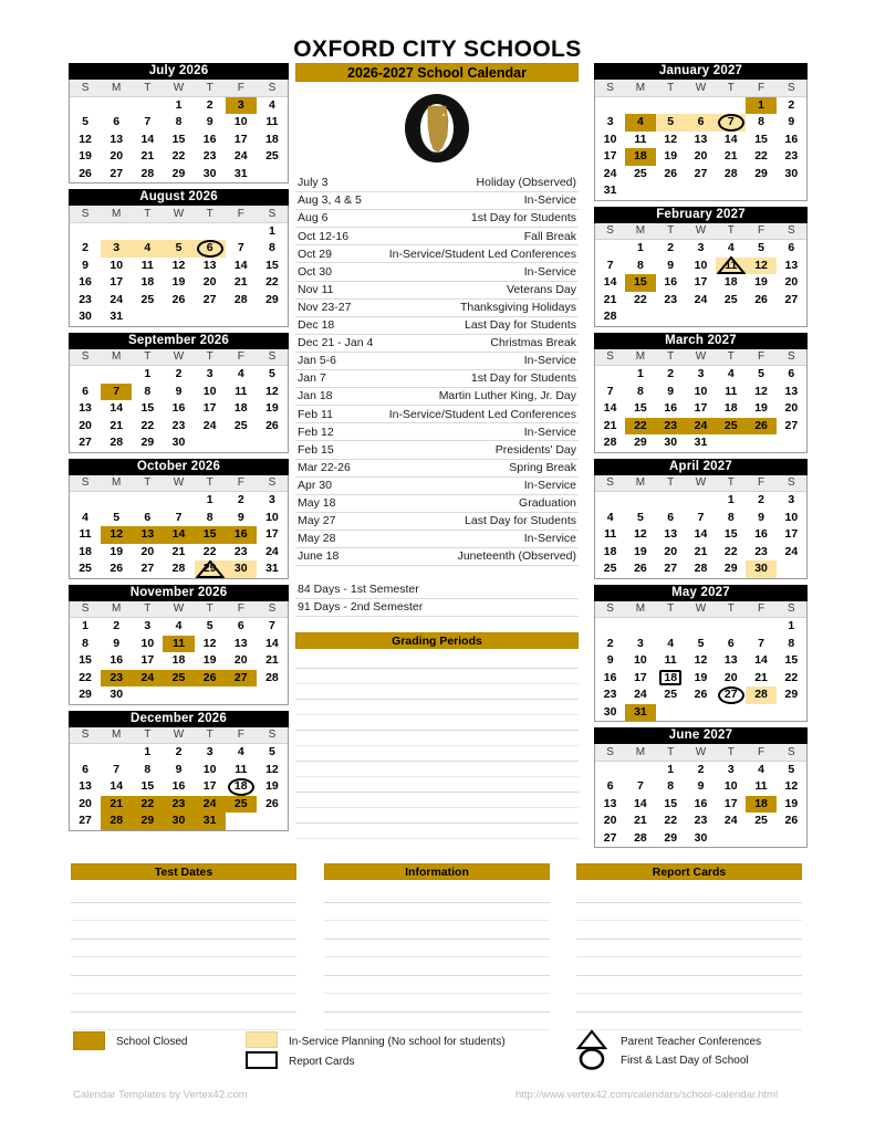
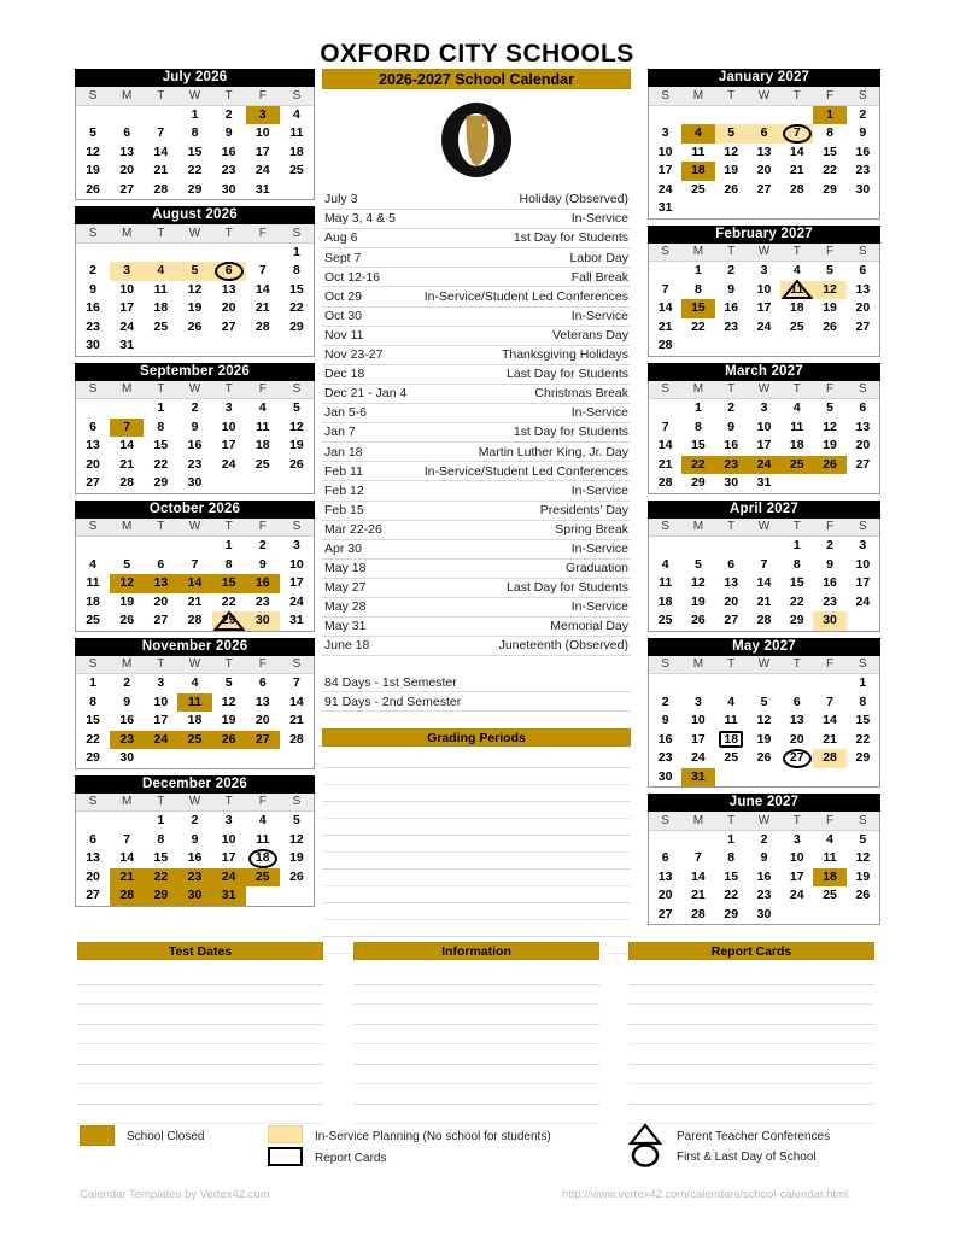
  OXFORD CITY SCHOOLS
  July 2026
  S	M	T	W	T	F	S
  			1	2	3	4
  5	6	7	8	9	10	11
  12	13	14	15	16	17	18
  19	20	21	22	23	24	25
  26	27	28	29	30	31
  August 2026
  S	M	T	W	T	F	S
  						1
  2	3	4	5	6	7	8
  9	10	11	12	13	14	15
  16	17	18	19	20	21	22
  23	24	25	26	27	28	29
  30	31
  September 2026
  S	M	T	W	T	F	S
  		1	2	3	4	5
  6	7	8	9	10	11	12
  13	14	15	16	17	18	19
  20	21	22	23	24	25	26
  27	28	29	30
  October 2026
  S	M	T	W	T	F	S
  				1	2	3
  4	5	6	7	8	9	10
  11	12	13	14	15	16	17
  18	19	20	21	22	23	24
  25	26	27	28	29	30	31
  November 2026
  S	M	T	W	T	F	S
  1	2	3	4	5	6	7
  8	9	10	11	12	13	14
  15	16	17	18	19	20	21
  22	23	24	25	26	27	28
  29	30
  December 2026
  S	M	T	W	T	F	S
  		1	2	3	4	5
  6	7	8	9	10	11	12
  13	14	15	16	17	18	19
  20	21	22	23	24	25	26
  27	28	29	30	31
  2026-2027 School Calendar
  July 3
  Holiday (Observed)
- Aug 3, 4 & 5
+ May 3, 4 & 5
  In-Service
  Aug 6
  1st Day for Students
+ Sept 7
+ Labor Day
  Oct 12-16
  Fall Break
  Oct 29
  In-Service/Student Led Conferences
  Oct 30
  In-Service
  Nov 11
  Veterans Day
  Nov 23-27
  Thanksgiving Holidays
  Dec 18
  Last Day for Students
  Dec 21 - Jan 4
  Christmas Break
  Jan 5-6
  In-Service
  Jan 7
  1st Day for Students
  Jan 18
  Martin Luther King, Jr. Day
  Feb 11
  In-Service/Student Led Conferences
  Feb 12
  In-Service
  Feb 15
  Presidents' Day
  Mar 22-26
  Spring Break
  Apr 30
  In-Service
  May 18
  Graduation
  May 27
  Last Day for Students
  May 28
  In-Service
+ May 31
+ Memorial Day
  June 18
  Juneteenth (Observed)
  84 Days - 1st Semester
  91 Days - 2nd Semester
  Grading Periods
  January 2027
  S	M	T	W	T	F	S
  					1	2
  3	4	5	6	7	8	9
  10	11	12	13	14	15	16
  17	18	19	20	21	22	23
  24	25	26	27	28	29	30
  31
  February 2027
  S	M	T	W	T	F	S
  	1	2	3	4	5	6
  7	8	9	10	11	12	13
  14	15	16	17	18	19	20
  21	22	23	24	25	26	27
  28
  March 2027
  S	M	T	W	T	F	S
  	1	2	3	4	5	6
  7	8	9	10	11	12	13
  14	15	16	17	18	19	20
  21	22	23	24	25	26	27
  28	29	30	31
  April 2027
  S	M	T	W	T	F	S
  				1	2	3
  4	5	6	7	8	9	10
  11	12	13	14	15	16	17
  18	19	20	21	22	23	24
  25	26	27	28	29	30
  May 2027
  S	M	T	W	T	F	S
  						1
  2	3	4	5	6	7	8
  9	10	11	12	13	14	15
  16	17	18	19	20	21	22
  23	24	25	26	27	28	29
  30	31
  June 2027
  S	M	T	W	T	F	S
  		1	2	3	4	5
  6	7	8	9	10	11	12
  13	14	15	16	17	18	19
  20	21	22	23	24	25	26
  27	28	29	30
  Test Dates
  Information
  Report Cards
  School Closed
  In-Service Planning (No school for students)
  Report Cards
  Parent Teacher Conferences
  First & Last Day of School
  Calendar Templates by Vertex42.com
  http://www.vertex42.com/calendars/school-calendar.html
